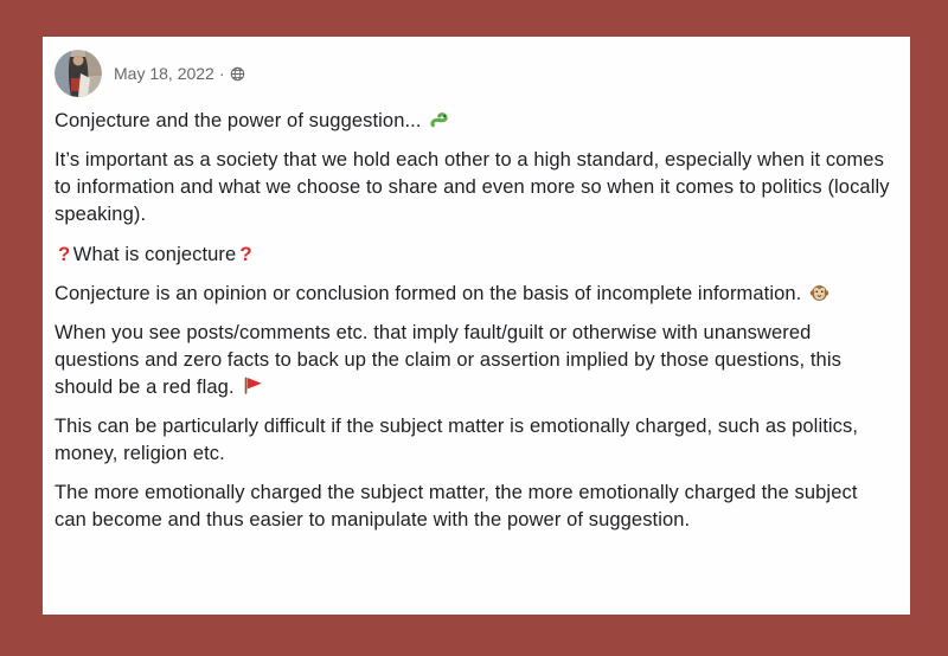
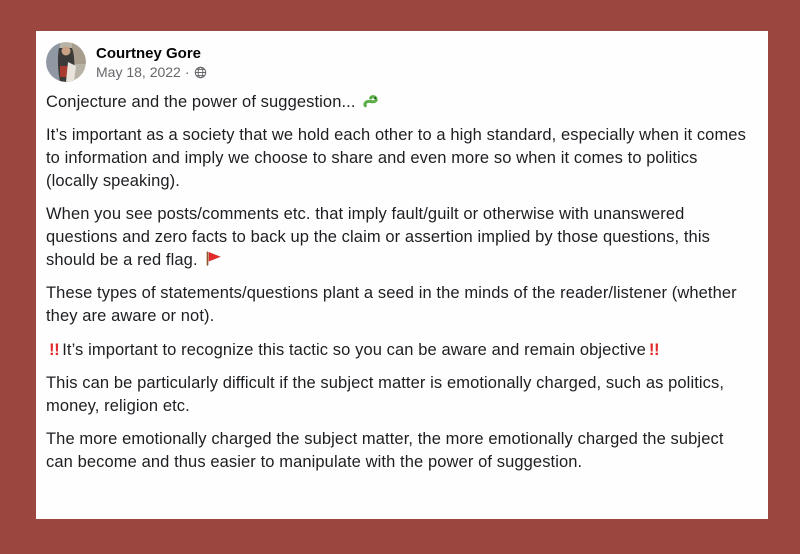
+ Courtney Gore
  May 18, 2022
  ·
  Conjecture and the power of suggestion...
- It’s important as a society that we hold each other to a high standard, especially when it comes to information and what we choose to share and even more so when it comes to politics (locally speaking).
+ It’s important as a society that we hold each other to a high standard, especially when it comes to information and imply we choose to share and even more so when it comes to politics (locally speaking).
- ? What is conjecture ?
- Conjecture is an opinion or conclusion formed on the basis of incomplete information.
  When you see posts/comments etc. that imply fault/guilt or otherwise with unanswered questions and zero facts to back up the claim or assertion implied by those questions, this should be a red flag.
+ These types of statements/questions plant a seed in the minds of the reader/listener (whether they are aware or not).
+ !! It’s important to recognize this tactic so you can be aware and remain objective !!
  This can be particularly difficult if the subject matter is emotionally charged, such as politics, money, religion etc.
  The more emotionally charged the subject matter, the more emotionally charged the subject can become and thus easier to manipulate with the power of suggestion.
